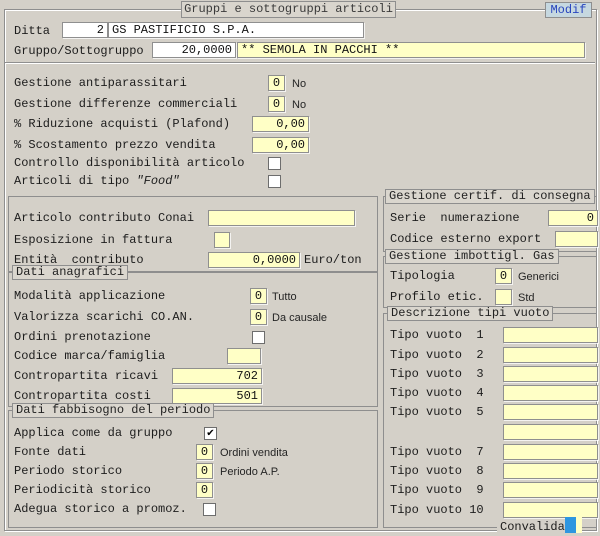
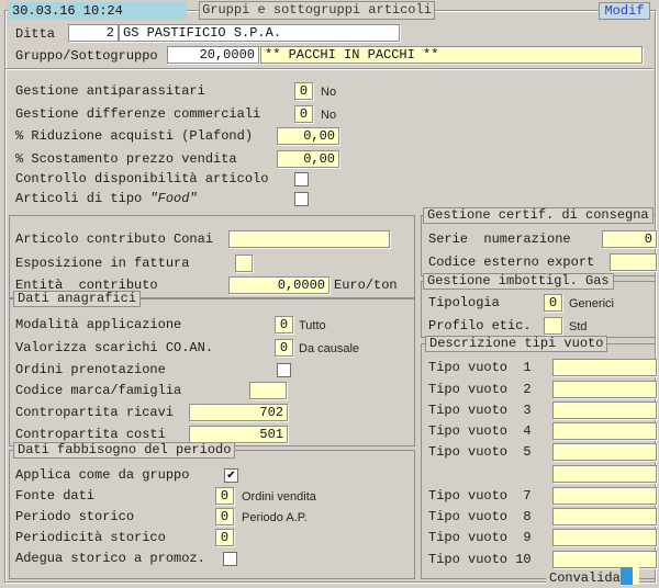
+ 30.03.16 10:24
  Gruppi e sottogruppi articoli
  Modif
  Ditta
  2
  GS PASTIFICIO S.P.A.
  Gruppo/Sottogruppo
  20,0000
- ** SEMOLA IN PACCHI **
+ ** PACCHI IN PACCHI **
  Gestione antiparassitari
  0
  No
  Gestione differenze commerciali
  0
  No
  % Riduzione acquisti (Plafond)
  0,00
  % Scostamento prezzo vendita
  0,00
  Controllo disponibilità articolo
  Articoli di tipo "Food"
  Articolo contributo Conai
  Esposizione in fattura
  Entità contributo
  0,0000
  Euro/ton
  Dati anagrafici
  Modalità applicazione
  0
  Tutto
  Valorizza scarichi CO.AN.
  0
  Da causale
  Ordini prenotazione
  Codice marca/famiglia
  Contropartita ricavi
  702
  Contropartita costi
  501
  Dati fabbisogno del periodo
  Applica come da gruppo
  Fonte dati
  0
  Ordini vendita
  Periodo storico
  0
  Periodo A.P.
  Periodicità storico
  0
  Adegua storico a promoz.
  Gestione certif. di consegna
  Serie numerazione
  0
  Codice esterno export
  Gestione imbottigl. Gas
  Tipologia
  0
  Generici
  Profilo etic.
  Std
  Descrizione tipi vuoto
  Tipo vuoto 1
  Tipo vuoto 2
  Tipo vuoto 3
  Tipo vuoto 4
  Tipo vuoto 5
  Tipo vuoto 7
  Tipo vuoto 8
  Tipo vuoto 9
  Tipo vuoto 10
  Convalida
